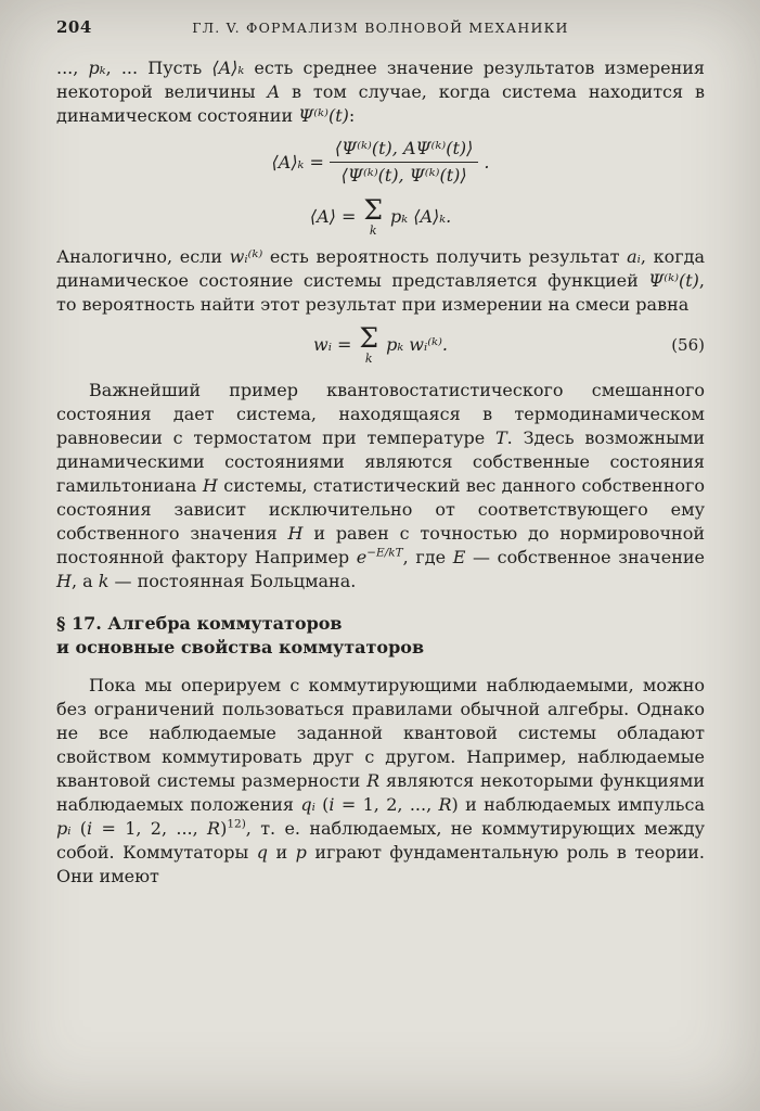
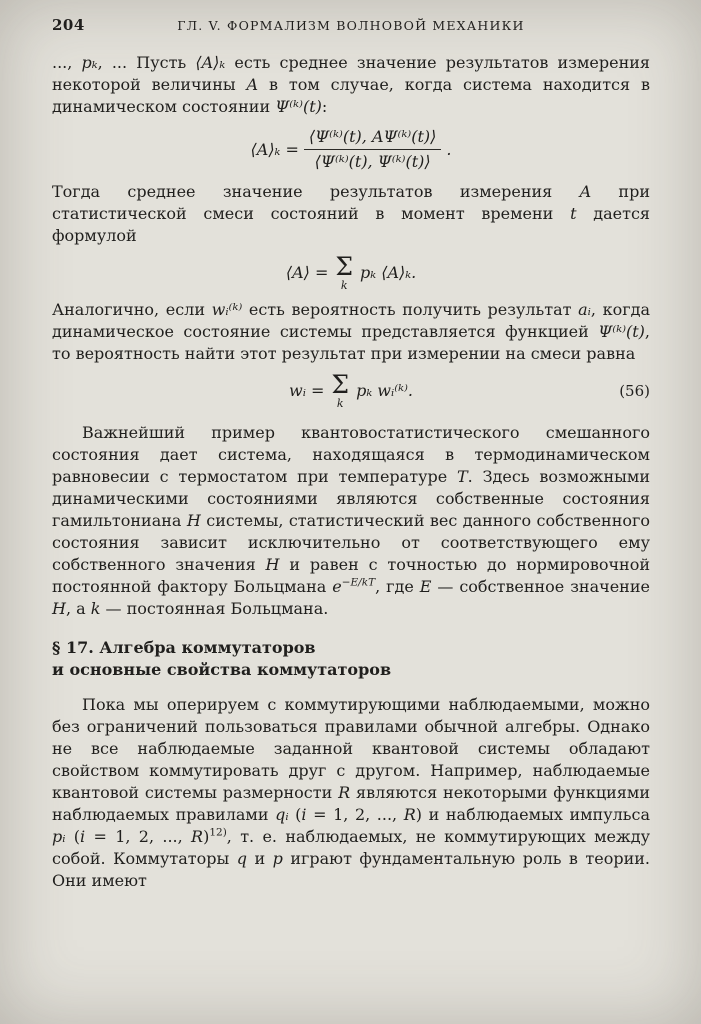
  204
  ГЛ. V. ФОРМАЛИЗМ ВОЛНОВОЙ МЕХАНИКИ
  ..., pₖ, ... Пусть ⟨A⟩ₖ есть среднее значение результатов измерения некоторой величины A в том случае, когда система находится в динамическом состоянии Ψ⁽ᵏ⁾(t):
  ⟨A⟩ₖ =
  ⟨Ψ⁽ᵏ⁾(t), AΨ⁽ᵏ⁾(t)⟩
  ⟨Ψ⁽ᵏ⁾(t), Ψ⁽ᵏ⁾(t)⟩
  .
+ Тогда среднее значение результатов измерения A при статистической смеси состояний в момент времени t дается формулой
  ⟨A⟩ =
  Σ
  k
  pₖ ⟨A⟩ₖ.
  Аналогично, если wᵢ⁽ᵏ⁾ есть вероятность получить результат aᵢ, когда динамическое состояние системы представляется функцией Ψ⁽ᵏ⁾(t), то вероятность найти этот результат при измерении на смеси равна
  wᵢ =
  Σ
  k
  pₖ wᵢ⁽ᵏ⁾.
  (56)
- Важнейший пример квантовостатистического смешанного состояния дает система, находящаяся в термодинамическом равновесии с термостатом при температуре T. Здесь возможными динамическими состояниями являются собственные состояния гамильтониана H системы, статистический вес данного собственного состояния зависит исключительно от соответствующего ему собственного значения H и равен с точностью до нормировочной постоянной фактору Например e−E/kT, где E — собственное значение H, а k — постоянная Больцмана.
+ Важнейший пример квантовостатистического смешанного состояния дает система, находящаяся в термодинамическом равновесии с термостатом при температуре T. Здесь возможными динамическими состояниями являются собственные состояния гамильтониана H системы, статистический вес данного собственного состояния зависит исключительно от соответствующего ему собственного значения H и равен с точностью до нормировочной постоянной фактору Больцмана e−E/kT, где E — собственное значение H, а k — постоянная Больцмана.
  § 17. Алгебра коммутаторов
  и основные свойства коммутаторов
- Пока мы оперируем с коммутирующими наблюдаемыми, можно без ограничений пользоваться правилами обычной алгебры. Однако не все наблюдаемые заданной квантовой системы обладают свойством коммутировать друг с другом. Например, наблюдаемые квантовой системы размерности R являются некоторыми функциями наблюдаемых положения qᵢ (i = 1, 2, ..., R) и наблюдаемых импульса pᵢ (i = 1, 2, ..., R)12), т. е. наблюдаемых, не коммутирующих между собой. Коммутаторы q и p играют фундаментальную роль в теории. Они имеют
+ Пока мы оперируем с коммутирующими наблюдаемыми, можно без ограничений пользоваться правилами обычной алгебры. Однако не все наблюдаемые заданной квантовой системы обладают свойством коммутировать друг с другом. Например, наблюдаемые квантовой системы размерности R являются некоторыми функциями наблюдаемых правилами qᵢ (i = 1, 2, ..., R) и наблюдаемых импульса pᵢ (i = 1, 2, ..., R)12), т. е. наблюдаемых, не коммутирующих между собой. Коммутаторы q и p играют фундаментальную роль в теории. Они имеют
